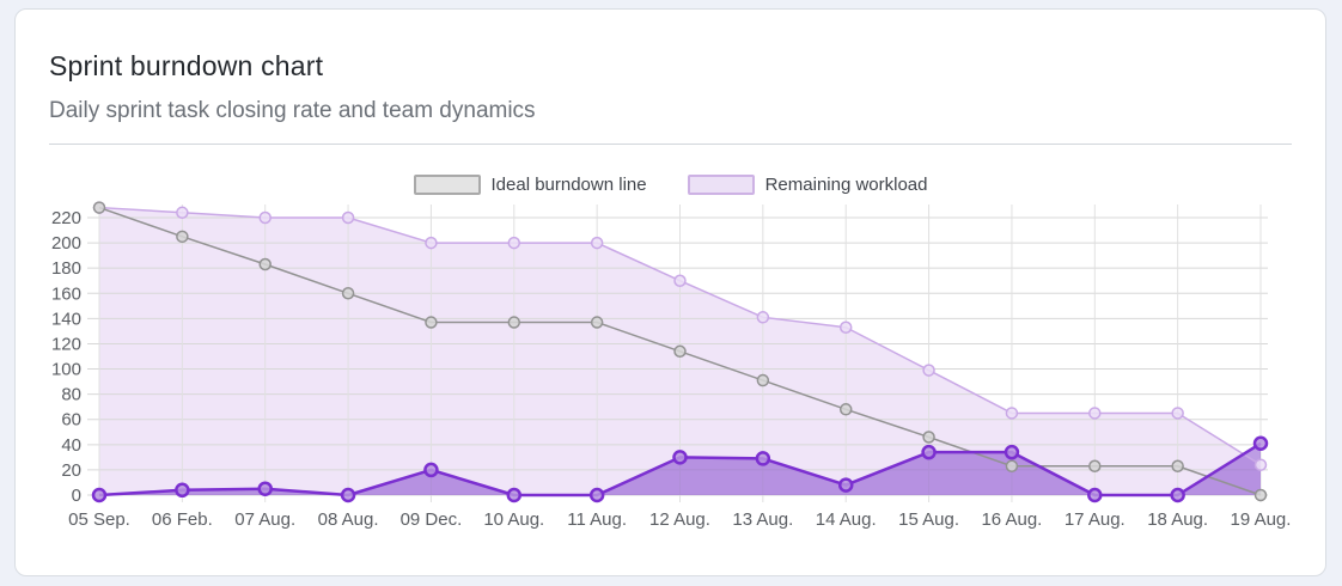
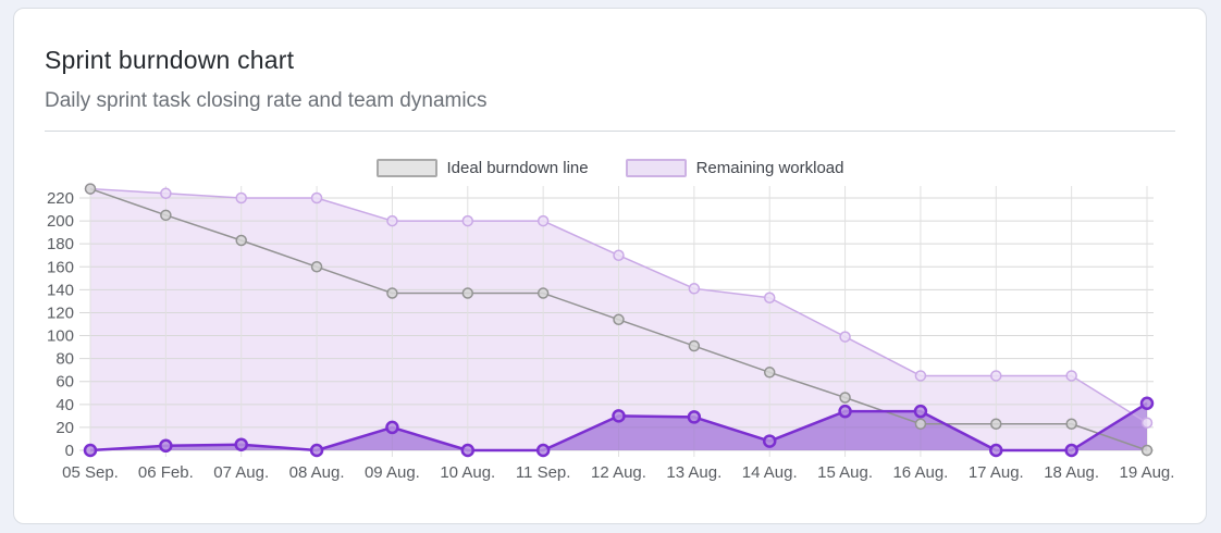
  Sprint burndown chart
  Daily sprint task closing rate and team dynamics
  Ideal burndown line
  Remaining workload
  0
  20
  40
  60
  80
  100
  120
  140
  160
  180
  200
  220
  05 Sep.
  06 Feb.
  07 Aug.
  08 Aug.
- 09 Dec.
+ 09 Aug.
  10 Aug.
- 11 Aug.
+ 11 Sep.
  12 Aug.
  13 Aug.
  14 Aug.
  15 Aug.
  16 Aug.
  17 Aug.
  18 Aug.
  19 Aug.
